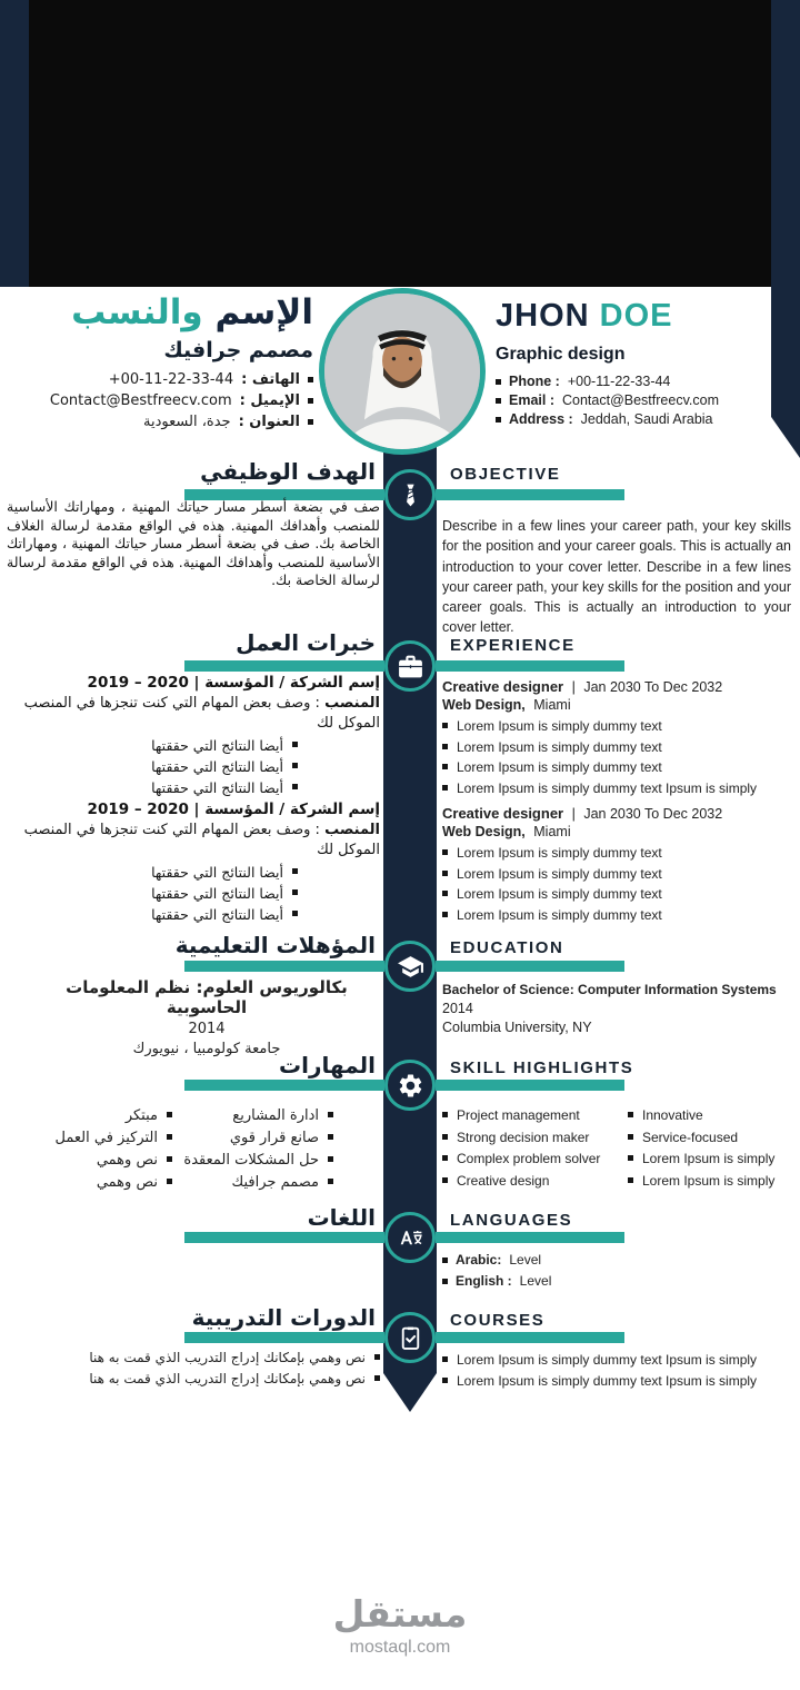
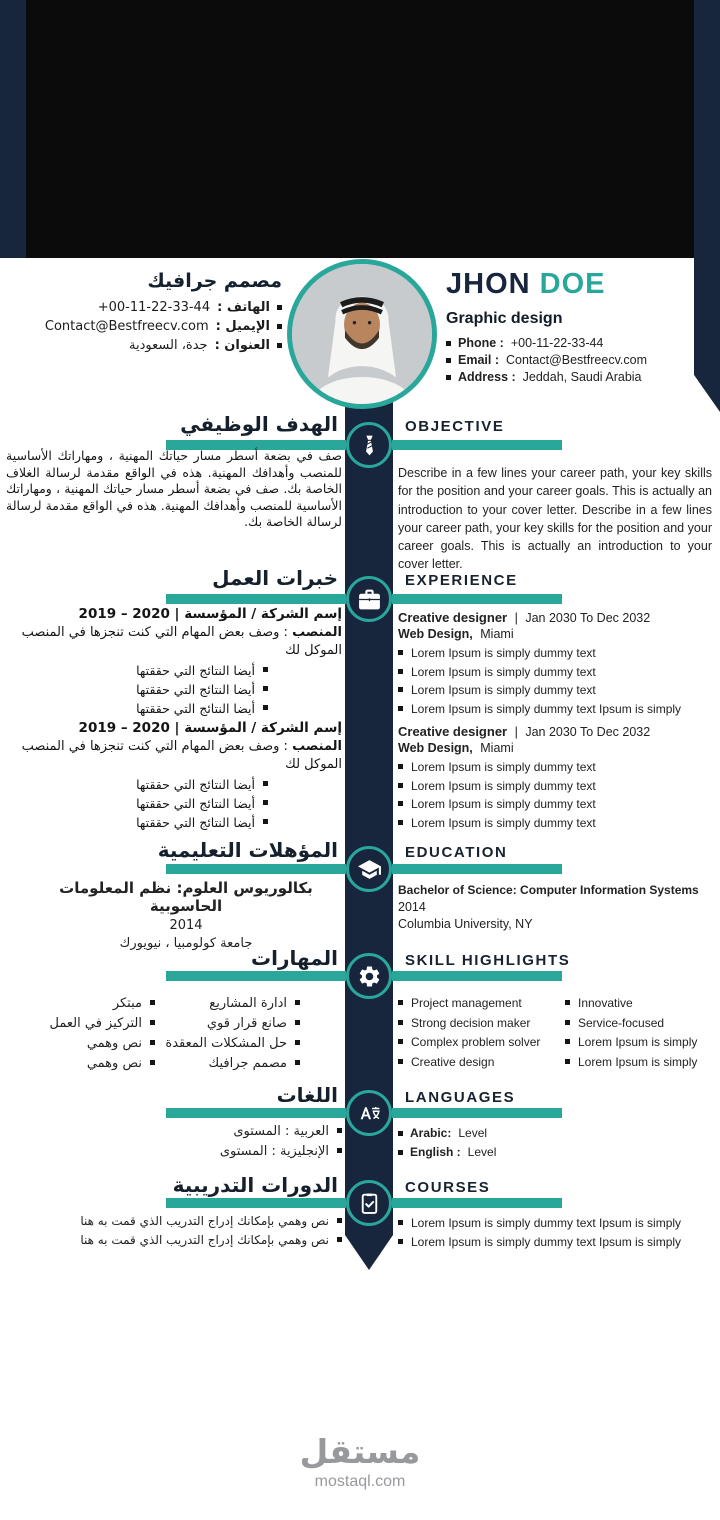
- الإسم والنسب
  مصمم جرافيك
  الهاتف :
  +00-11-22-33-44
  الإيميل :
  Contact@Bestfreecv.com
  العنوان :
  جدة، السعودية
  JHON DOE
  Graphic design
  Phone :
  +00-11-22-33-44
  Email :
  Contact@Bestfreecv.com
  Address :
  Jeddah, Saudi Arabia
  الهدف الوظيفي
  OBJECTIVE
  صف في بضعة أسطر مسار حياتك المهنية ، ومهاراتك الأساسية للمنصب وأهدافك المهنية. هذه في الواقع مقدمة لرسالة الغلاف الخاصة بك. صف في بضعة أسطر مسار حياتك المهنية ، ومهاراتك الأساسية للمنصب وأهدافك المهنية. هذه في الواقع مقدمة لرسالة لرسالة الخاصة بك.
  Describe in a few lines your career path, your key skills for the position and your career goals. This is actually an introduction to your cover letter. Describe in a few lines your career path, your key skills for the position and your career goals. This is actually an introduction to your cover letter.
  خبرات العمل
  EXPERIENCE
  Creative designer | Jan 2030 To Dec 2032
  Web Design, Miami
  Lorem Ipsum is simply dummy text
  Lorem Ipsum is simply dummy text
  Lorem Ipsum is simply dummy text
  Lorem Ipsum is simply dummy text Ipsum is simply
  Creative designer | Jan 2030 To Dec 2032
  Web Design, Miami
  Lorem Ipsum is simply dummy text
  Lorem Ipsum is simply dummy text
  Lorem Ipsum is simply dummy text
  Lorem Ipsum is simply dummy text
  إسم الشركة / المؤسسة | 2020 – 2019
  المنصب : وصف بعض المهام التي كنت تنجزها في المنصب الموكل لك
  أيضا النتائج التي حققتها
  أيضا النتائج التي حققتها
  أيضا النتائج التي حققتها
  إسم الشركة / المؤسسة | 2020 – 2019
  المنصب : وصف بعض المهام التي كنت تنجزها في المنصب الموكل لك
  أيضا النتائج التي حققتها
  أيضا النتائج التي حققتها
  أيضا النتائج التي حققتها
  المؤهلات التعليمية
  EDUCATION
  Bachelor of Science: Computer Information Systems
  2014
  Columbia University, NY
  بكالوريوس العلوم: نظم المعلومات الحاسوبية
  2014
  جامعة كولومبيا ، نيويورك
  المهارات
  SKILL HIGHLIGHTS
  Project management
  Strong decision maker
  Complex problem solver
  Creative design
  Innovative
  Service-focused
  Lorem Ipsum is simply
  Lorem Ipsum is simply
  ادارة المشاريع
  صانع قرار قوي
  حل المشكلات المعقدة
  مصمم جرافيك
  مبتكر
  التركيز في العمل
  نص وهمي
  نص وهمي
  اللغات
  LANGUAGES
  Arabic:
  Level
  English :
  Level
+ العربية : المستوى
+ الإنجليزية : المستوى
  الدورات التدريبية
  COURSES
  Lorem Ipsum is simply dummy text Ipsum is simply
  Lorem Ipsum is simply dummy text Ipsum is simply
  نص وهمي بإمكانك إدراج التدريب الذي قمت به هنا
  نص وهمي بإمكانك إدراج التدريب الذي قمت به هنا
  مستقل
  mostaql.com
